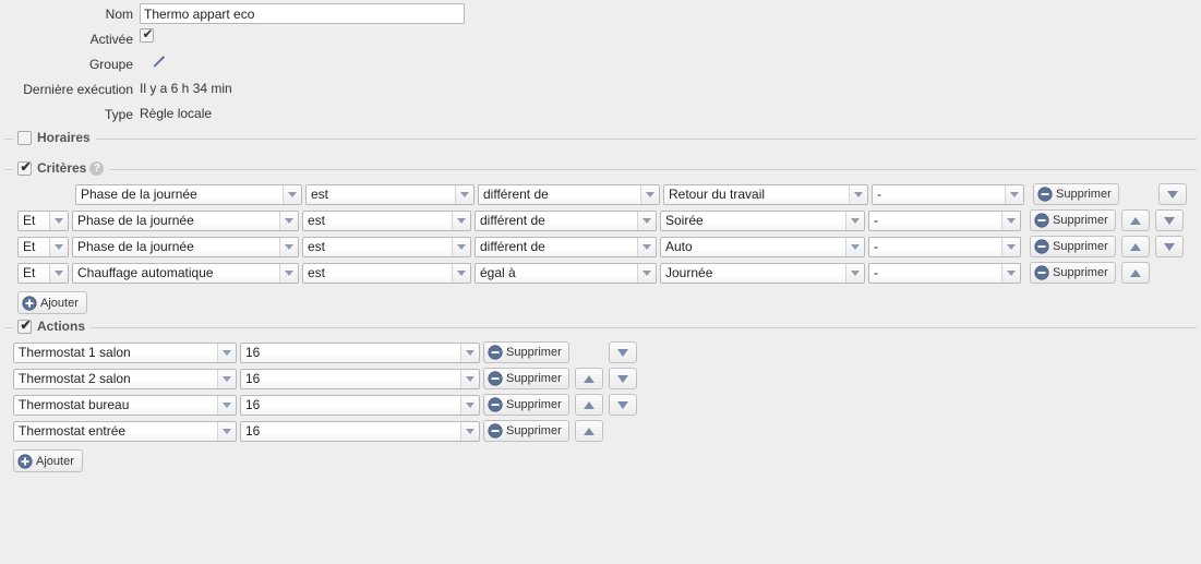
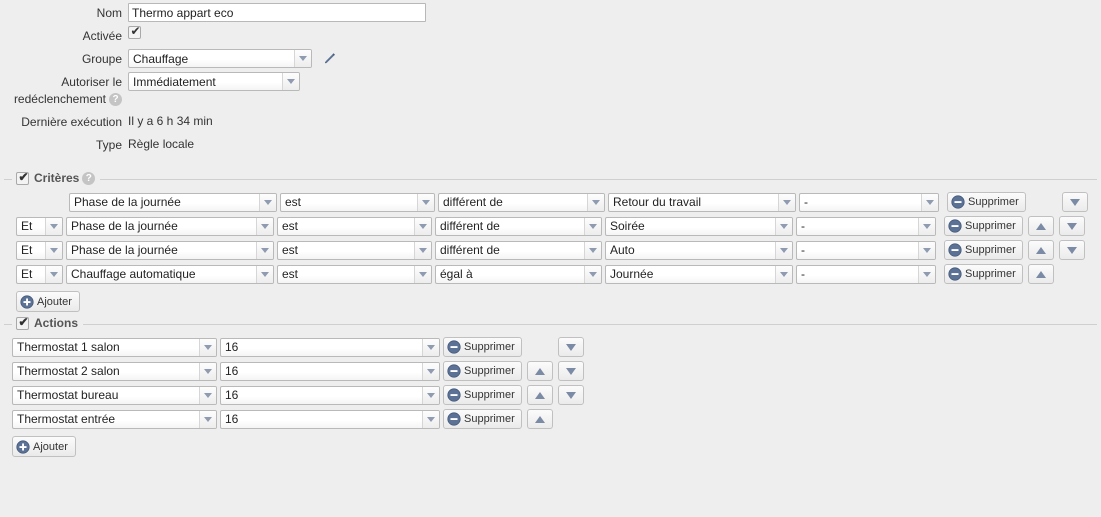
  Nom
  Thermo appart eco
  Activée
  Groupe
+ Chauffage
+ Autoriser le
+ redéclenchement ?
+ Immédiatement
  Dernière exécution
  Il y a 6 h 34 min
  Type
  Règle locale
- Horaires
  Critères
  ?
  Phase de la journée
  est
  différent de
  Retour du travail
  -
  Supprimer
  Et
  Phase de la journée
  est
  différent de
  Soirée
  -
  Supprimer
  Et
  Phase de la journée
  est
  différent de
  Auto
  -
  Supprimer
  Et
  Chauffage automatique
  est
  égal à
  Journée
  -
  Supprimer
  Ajouter
  Actions
  Thermostat 1 salon
  16
  Supprimer
  Thermostat 2 salon
  16
  Supprimer
  Thermostat bureau
  16
  Supprimer
  Thermostat entrée
  16
  Supprimer
  Ajouter
